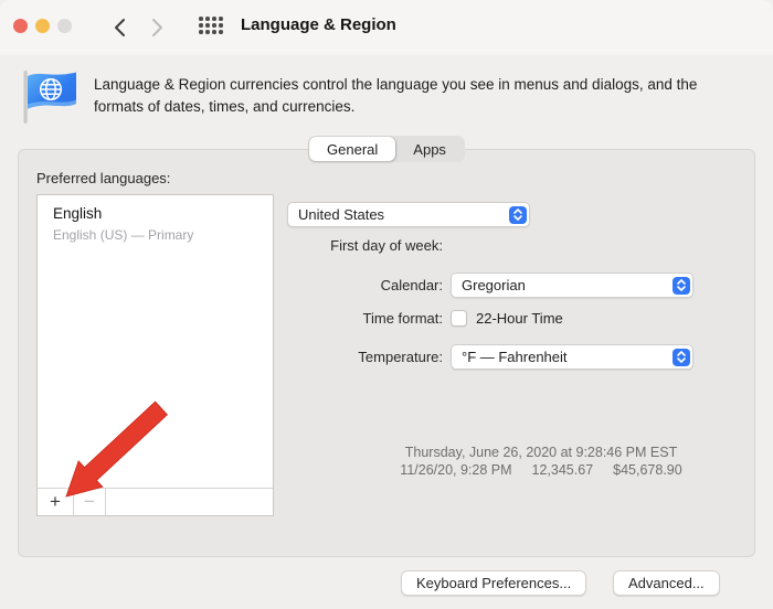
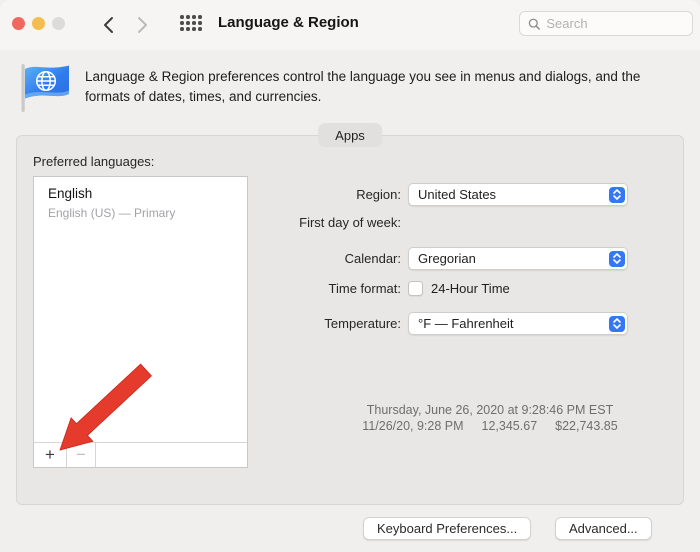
  Language & Region
+ Search
- Language & Region currencies control the language you see in menus and dialogs, and the formats of dates, times, and currencies.
+ Language & Region preferences control the language you see in menus and dialogs, and the formats of dates, times, and currencies.
- General
  Apps
  Preferred languages:
  English
  English (US) — Primary
  +
  −
+ Region:
  United States
  First day of week:
  Calendar:
  Gregorian
  Time format:
- 22-Hour Time
+ 24-Hour Time
  Temperature:
  °F — Fahrenheit
  Thursday, June 26, 2020 at 9:28:46 PM EST
- 11/26/20, 9:28 PM 12,345.67 $45,678.90
+ 11/26/20, 9:28 PM 12,345.67 $22,743.85
  Keyboard Preferences...
  Advanced...
